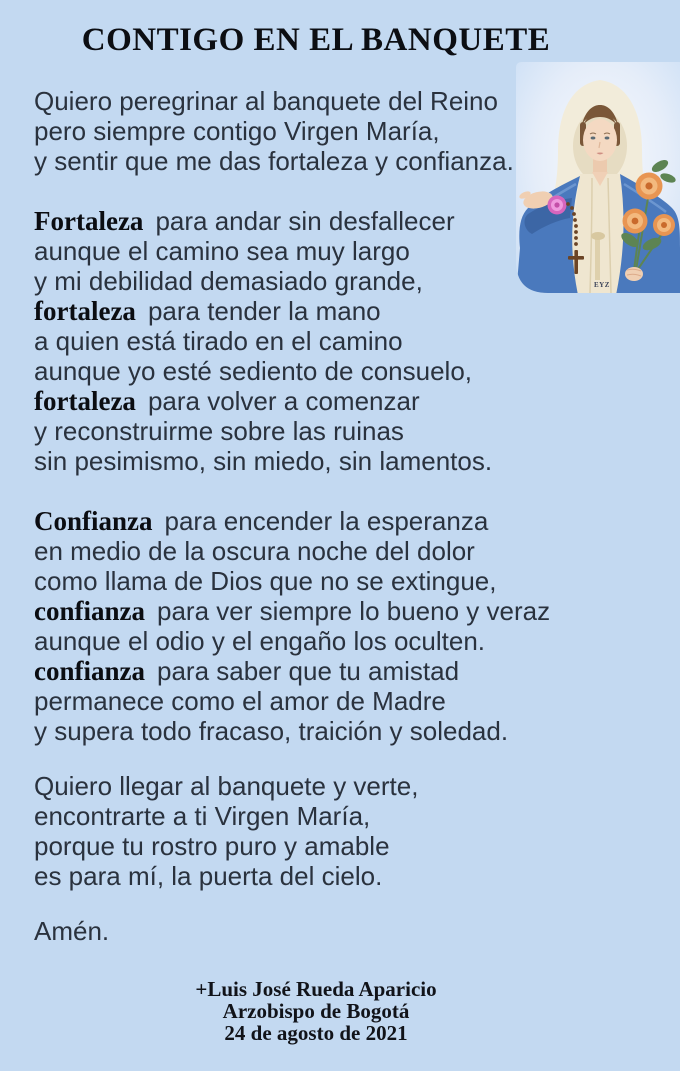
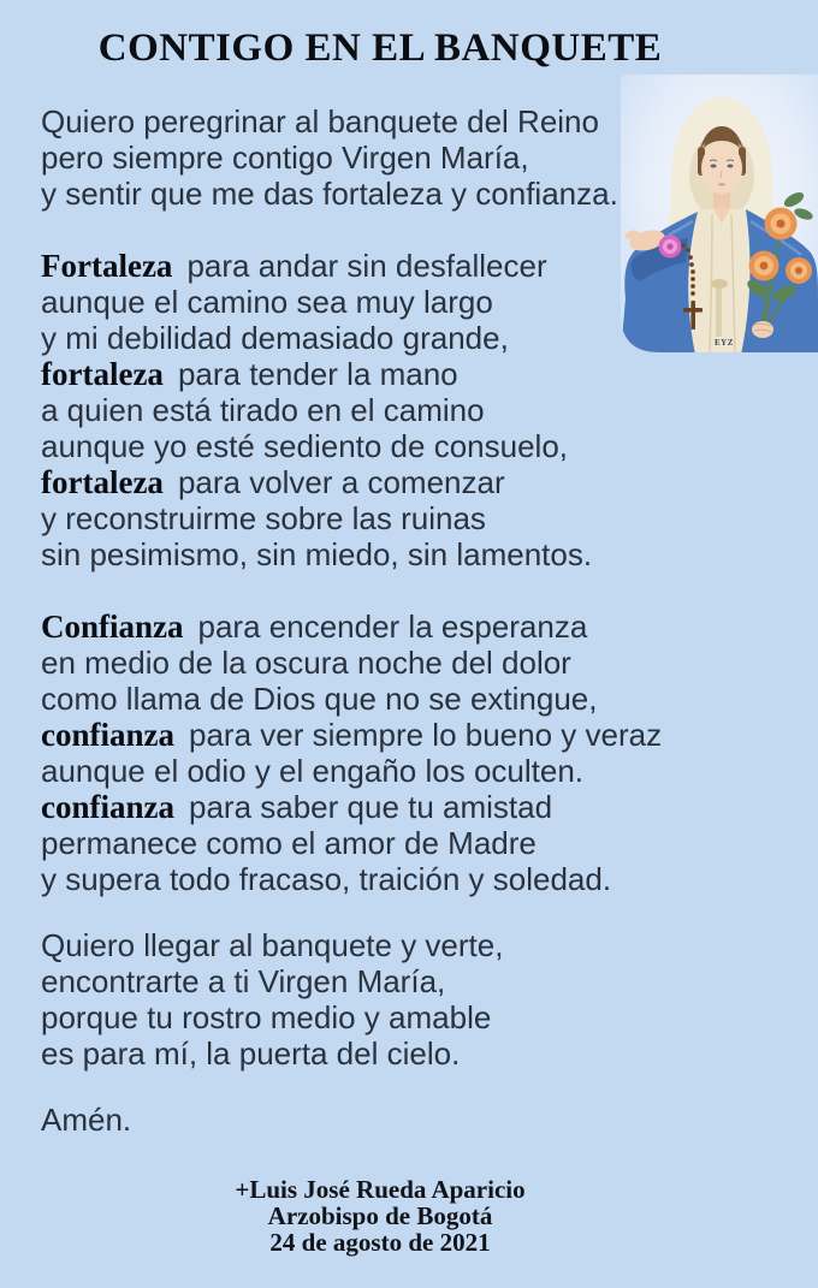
  CONTIGO EN EL BANQUETE
  EYZ
  Quiero peregrinar al banquete del Reino
  pero siempre contigo Virgen María,
  y sentir que me das fortaleza y confianza.
  Fortaleza para andar sin desfallecer
  aunque el camino sea muy largo
  y mi debilidad demasiado grande,
  fortaleza para tender la mano
  a quien está tirado en el camino
  aunque yo esté sediento de consuelo,
  fortaleza para volver a comenzar
  y reconstruirme sobre las ruinas
  sin pesimismo, sin miedo, sin lamentos.
  Confianza para encender la esperanza
  en medio de la oscura noche del dolor
  como llama de Dios que no se extingue,
  confianza para ver siempre lo bueno y veraz
  aunque el odio y el engaño los oculten.
  confianza para saber que tu amistad
  permanece como el amor de Madre
  y supera todo fracaso, traición y soledad.
  Quiero llegar al banquete y verte,
  encontrarte a ti Virgen María,
- porque tu rostro puro y amable
+ porque tu rostro medio y amable
  es para mí, la puerta del cielo.
  Amén.
  +Luis José Rueda Aparicio
  Arzobispo de Bogotá
  24 de agosto de 2021
